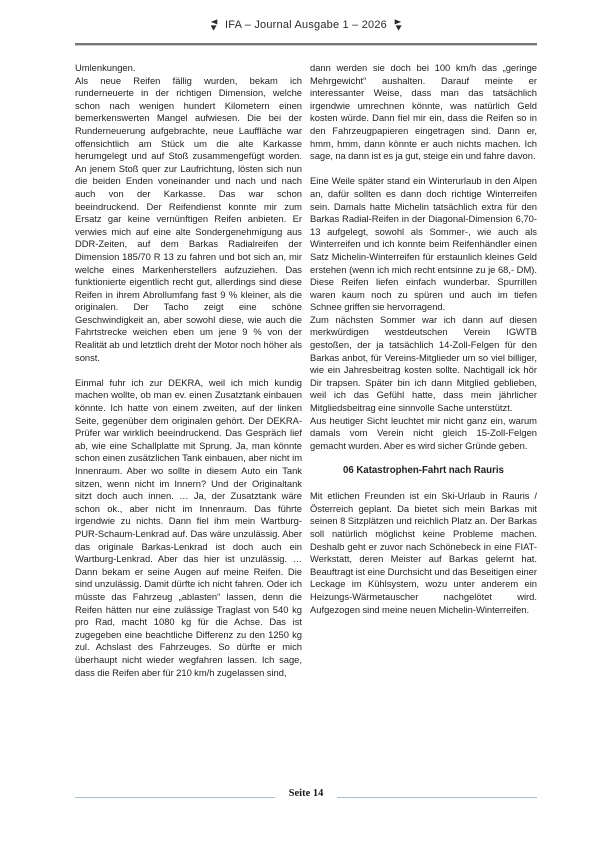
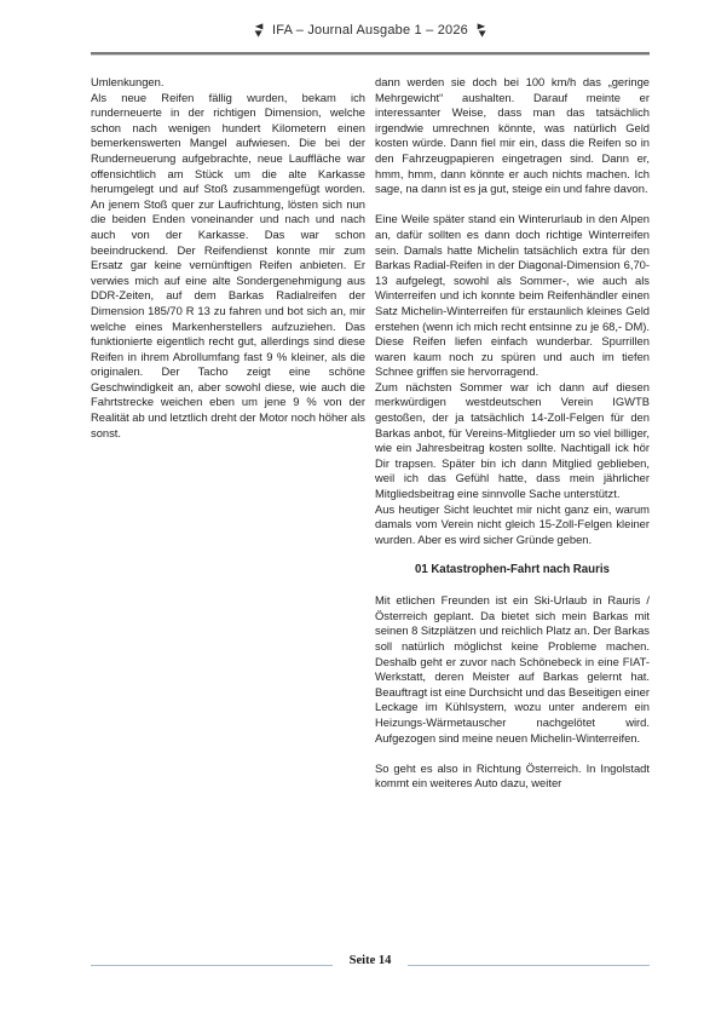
  IFA – Journal Ausgabe 1 – 2026
  Umlenkungen.
  Als neue Reifen fällig wurden, bekam ich runderneuerte in der richtigen Dimension, welche schon nach wenigen hundert Kilometern einen bemerkenswerten Mangel aufwiesen. Die bei der Runderneuerung aufgebrachte, neue Lauffläche war offensichtlich am Stück um die alte Karkasse herumgelegt und auf Stoß zusammengefügt worden. An jenem Stoß quer zur Laufrichtung, lösten sich nun die beiden Enden voneinander und nach und nach auch von der Karkasse. Das war schon beeindruckend. Der Reifendienst konnte mir zum Ersatz gar keine vernünftigen Reifen anbieten. Er verwies mich auf eine alte Sondergenehmigung aus DDR-Zeiten, auf dem Barkas Radialreifen der Dimension 185/70 R 13 zu fahren und bot sich an, mir welche eines Markenherstellers aufzuziehen. Das funktionierte eigentlich recht gut, allerdings sind diese Reifen in ihrem Abrollumfang fast 9 % kleiner, als die originalen. Der Tacho zeigt eine schöne Geschwindigkeit an, aber sowohl diese, wie auch die Fahrtstrecke weichen eben um jene 9 % von der Realität ab und letztlich dreht der Motor noch höher als sonst.
- Einmal fuhr ich zur DEKRA, weil ich mich kundig machen wollte, ob man ev. einen Zusatztank einbauen könnte. Ich hatte von einem zweiten, auf der linken Seite, gegenüber dem originalen gehört. Der DEKRA-Prüfer war wirklich beeindruckend. Das Gespräch lief ab, wie eine Schallplatte mit Sprung. Ja, man könnte schon einen zusätzlichen Tank einbauen, aber nicht im Innenraum. Aber wo sollte in diesem Auto ein Tank sitzen, wenn nicht im Innern? Und der Originaltank sitzt doch auch innen. … Ja, der Zusatztank wäre schon ok., aber nicht im Innenraum. Das führte irgendwie zu nichts. Dann fiel ihm mein Wartburg-PUR-Schaum-Lenkrad auf. Das wäre unzulässig. Aber das originale Barkas-Lenkrad ist doch auch ein Wartburg-Lenkrad. Aber das hier ist unzulässig. … Dann bekam er seine Augen auf meine Reifen. Die sind unzulässig. Damit dürfte ich nicht fahren. Oder ich müsste das Fahrzeug „ablasten“ lassen, denn die Reifen hätten nur eine zulässige Traglast von 540 kg pro Rad, macht 1080 kg für die Achse. Das ist zugegeben eine beachtliche Differenz zu den 1250 kg zul. Achslast des Fahrzeuges. So dürfte er mich überhaupt nicht wieder wegfahren lassen. Ich sage, dass die Reifen aber für 210 km/h zugelassen sind,
  dann werden sie doch bei 100 km/h das „geringe Mehrgewicht“ aushalten. Darauf meinte er interessanter Weise, dass man das tatsächlich irgendwie umrechnen könnte, was natürlich Geld kosten würde. Dann fiel mir ein, dass die Reifen so in den Fahrzeugpapieren eingetragen sind. Dann er, hmm, hmm, dann könnte er auch nichts machen. Ich sage, na dann ist es ja gut, steige ein und fahre davon.
  Eine Weile später stand ein Winterurlaub in den Alpen an, dafür sollten es dann doch richtige Winterreifen sein. Damals hatte Michelin tatsächlich extra für den Barkas Radial-Reifen in der Diagonal-Dimension 6,70-13 aufgelegt, sowohl als Sommer-, wie auch als Winterreifen und ich konnte beim Reifenhändler einen Satz Michelin-Winterreifen für erstaunlich kleines Geld erstehen (wenn ich mich recht entsinne zu je 68,- DM). Diese Reifen liefen einfach wunderbar. Spurrillen waren kaum noch zu spüren und auch im tiefen Schnee griffen sie hervorragend.
  Zum nächsten Sommer war ich dann auf diesen merkwürdigen westdeutschen Verein IGWTB gestoßen, der ja tatsächlich 14-Zoll-Felgen für den Barkas anbot, für Vereins-Mitglieder um so viel billiger, wie ein Jahresbeitrag kosten sollte. Nachtigall ick hör Dir trapsen. Später bin ich dann Mitglied geblieben, weil ich das Gefühl hatte, dass mein jährlicher Mitgliedsbeitrag eine sinnvolle Sache unterstützt.
- Aus heutiger Sicht leuchtet mir nicht ganz ein, warum damals vom Verein nicht gleich 15-Zoll-Felgen gemacht wurden. Aber es wird sicher Gründe geben.
+ Aus heutiger Sicht leuchtet mir nicht ganz ein, warum damals vom Verein nicht gleich 15-Zoll-Felgen kleiner wurden. Aber es wird sicher Gründe geben.
- 06 Katastrophen-Fahrt nach Rauris
+ 01 Katastrophen-Fahrt nach Rauris
  Mit etlichen Freunden ist ein Ski-Urlaub in Rauris / Österreich geplant. Da bietet sich mein Barkas mit seinen 8 Sitzplätzen und reichlich Platz an. Der Barkas soll natürlich möglichst keine Probleme machen. Deshalb geht er zuvor nach Schönebeck in eine FIAT-Werkstatt, deren Meister auf Barkas gelernt hat. Beauftragt ist eine Durchsicht und das Beseitigen einer Leckage im Kühlsystem, wozu unter anderem ein Heizungs-Wärmetauscher nachgelötet wird. Aufgezogen sind meine neuen Michelin-Winterreifen.
+ So geht es also in Richtung Österreich. In Ingolstadt kommt ein weiteres Auto dazu, weiter
  Seite 14
